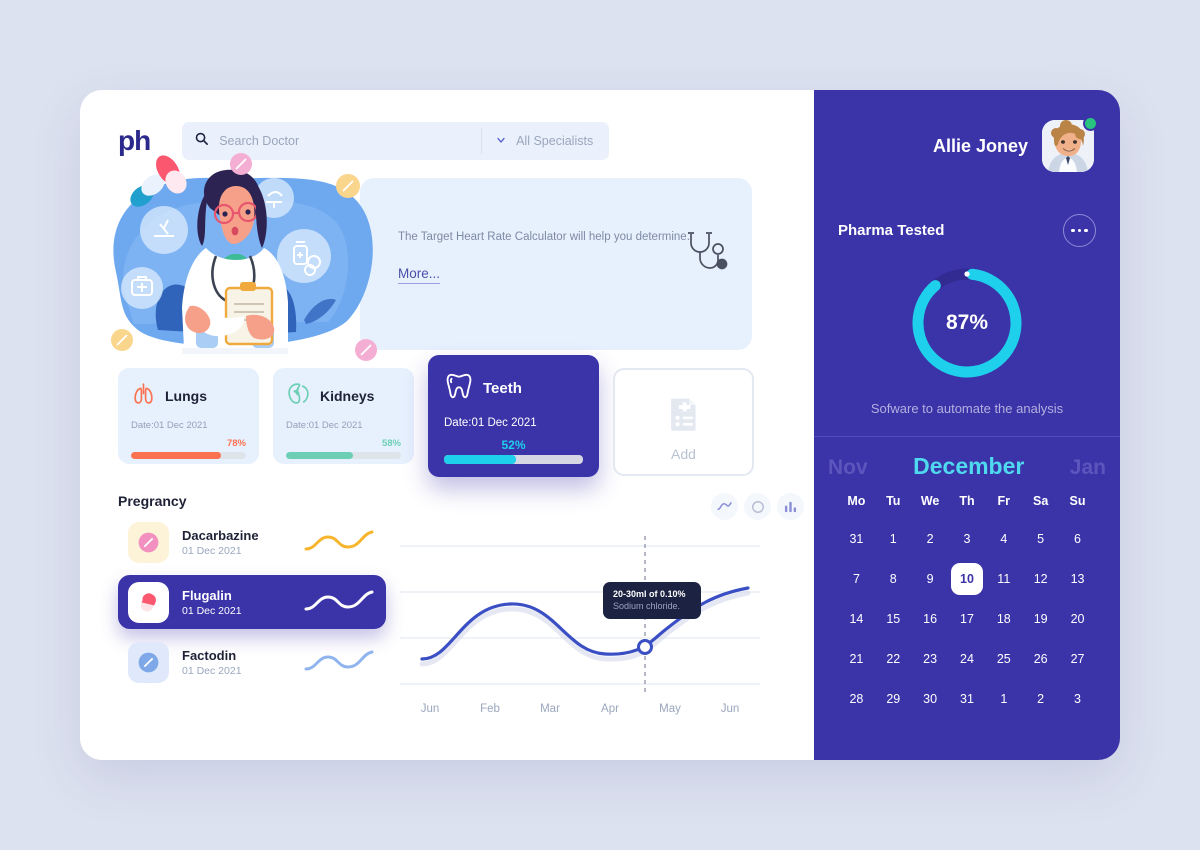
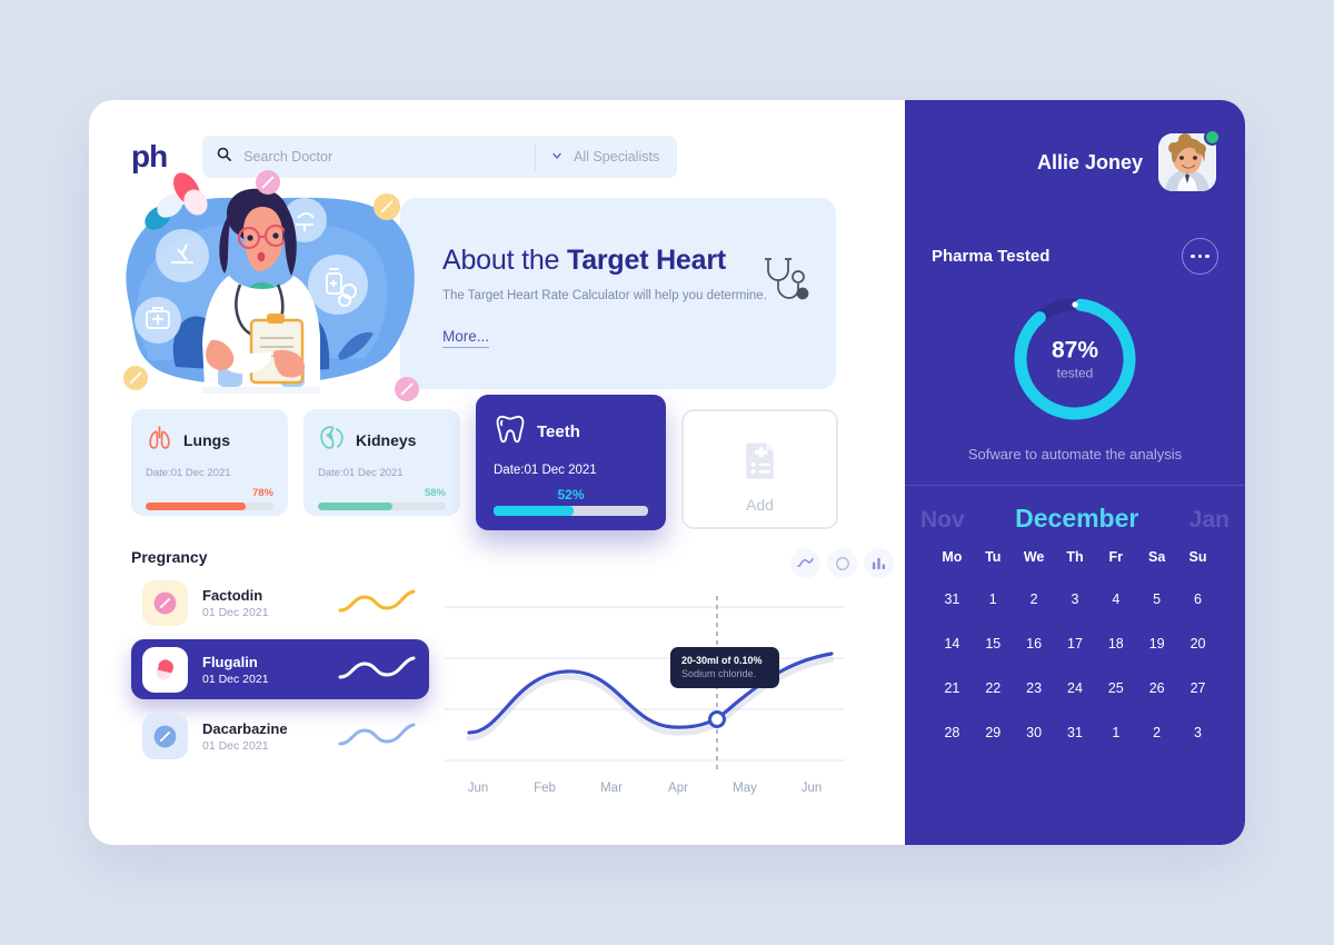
  ph
  Search Doctor
  All Specialists
+ About the Target Heart
  The Target Heart Rate Calculator will help you determine.
  More...
  Lungs
  Date:01 Dec 2021
  78%
  Kidneys
  Date:01 Dec 2021
  58%
  Teeth
  Date:01 Dec 2021
  52%
  Add
  Pregrancy
- Dacarbazine
+ Factodin
  01 Dec 2021
  Flugalin
  01 Dec 2021
- Factodin
+ Dacarbazine
  01 Dec 2021
  20-30ml of 0.10%
  Sodium chloride.
  Jun
  Feb
  Mar
  Apr
  May
  Jun
  Allie Joney
  Pharma Tested
  87%
+ tested
  Sofware to automate the analysis
  Nov
  December
  Jan
  Mo	Tu	We	Th	Fr	Sa	Su
  31	1	2	3	4	5	6
- 7	8	9	10	11	12	13
  14	15	16	17	18	19	20
  21	22	23	24	25	26	27
  28	29	30	31	1	2	3
